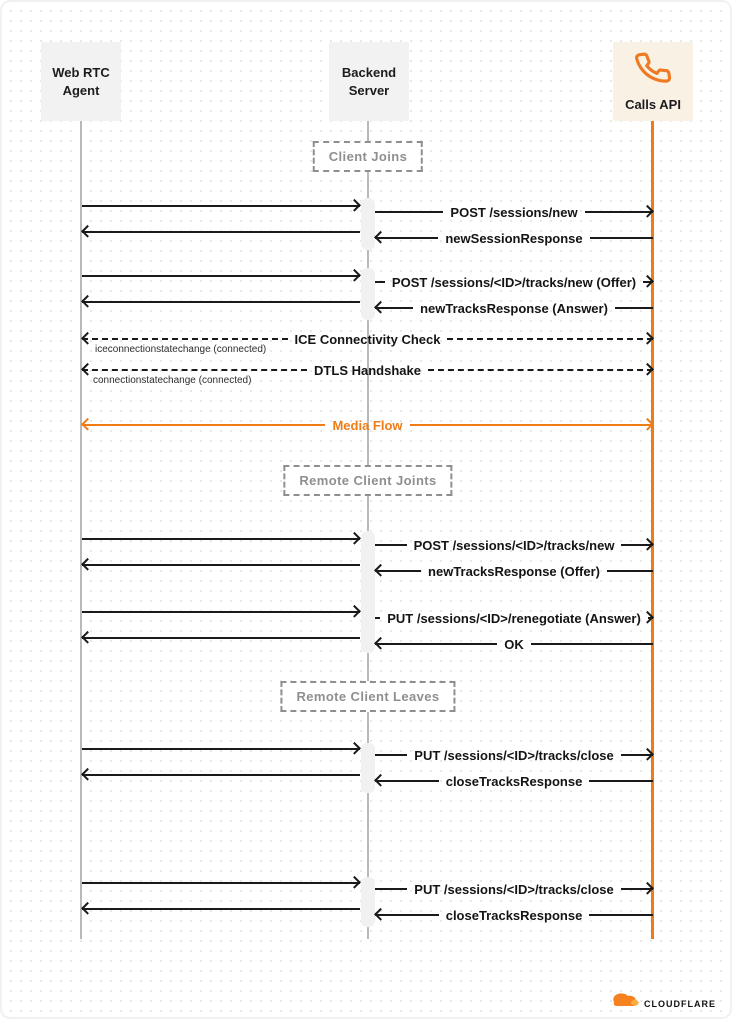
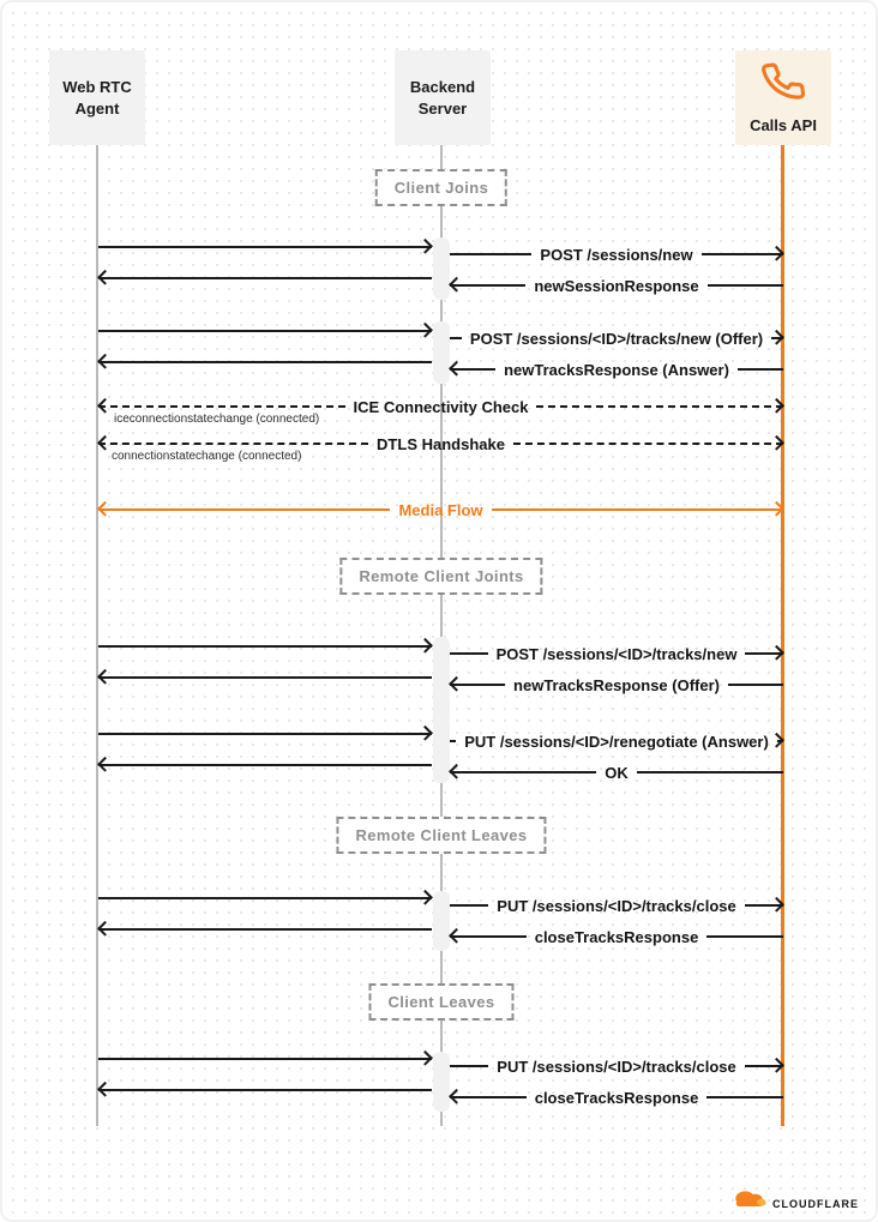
  Web RTC
  Agent
  Backend
  Server
  Calls API
  Client Joins
  Remote Client Joints
  Remote Client Leaves
+ Client Leaves
  POST /sessions/new
  newSessionResponse
  POST /sessions/<ID>/tracks/new (Offer)
  newTracksResponse (Answer)
  ICE Connectivity Check
  iceconnectionstatechange (connected)
  DTLS Handshake
  connectionstatechange (connected)
  Media Flow
  POST /sessions/<ID>/tracks/new
  newTracksResponse (Offer)
  PUT /sessions/<ID>/renegotiate (Answer)
  OK
  PUT /sessions/<ID>/tracks/close
  closeTracksResponse
  PUT /sessions/<ID>/tracks/close
  closeTracksResponse
  CLOUDFLARE
